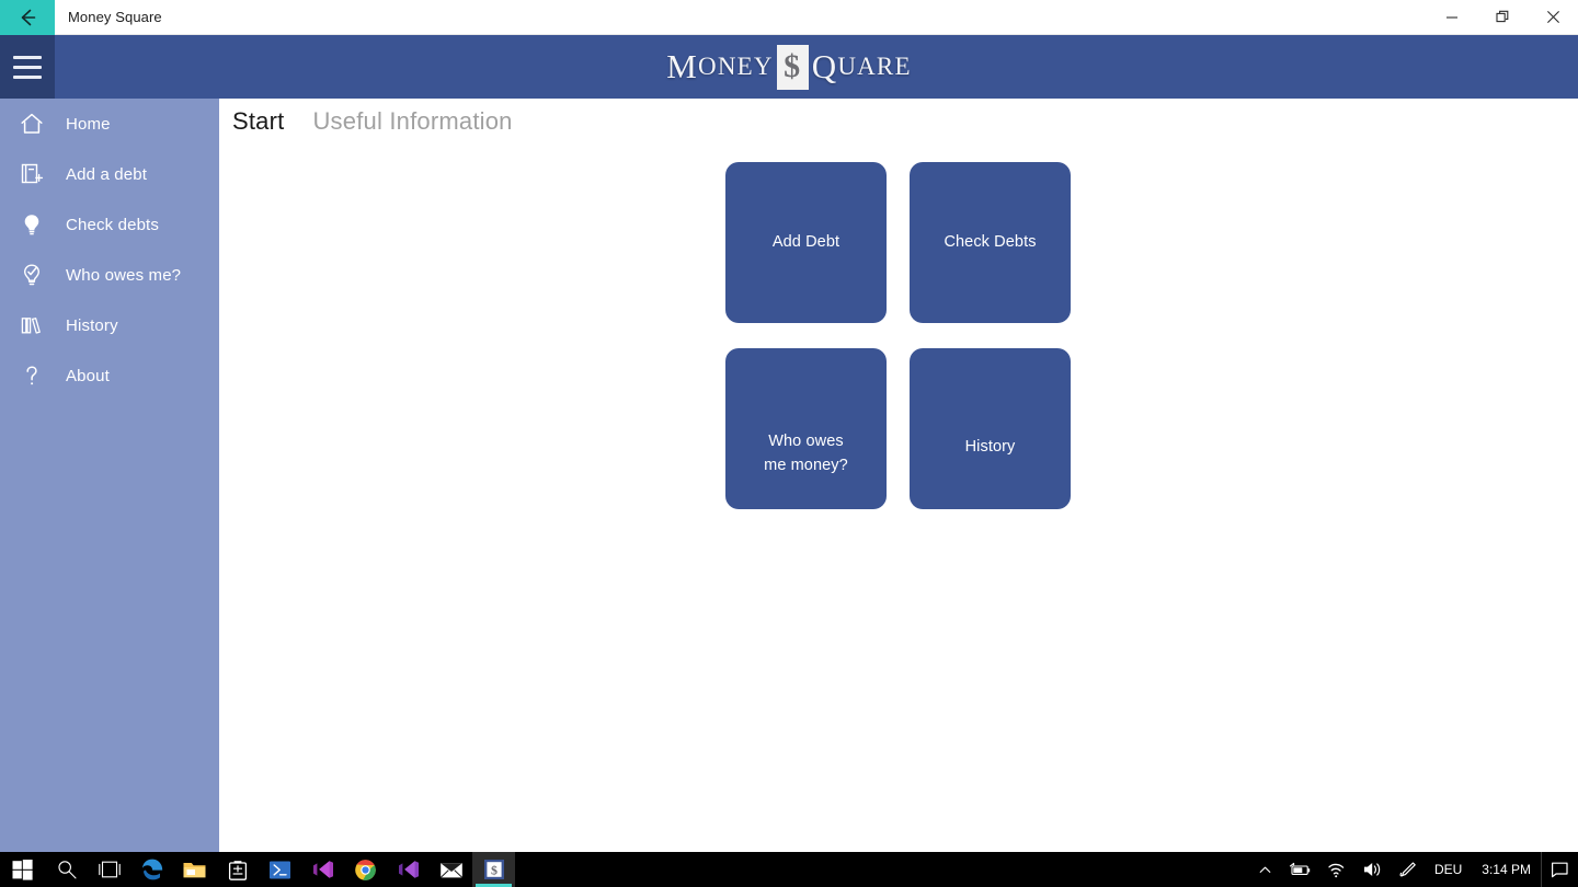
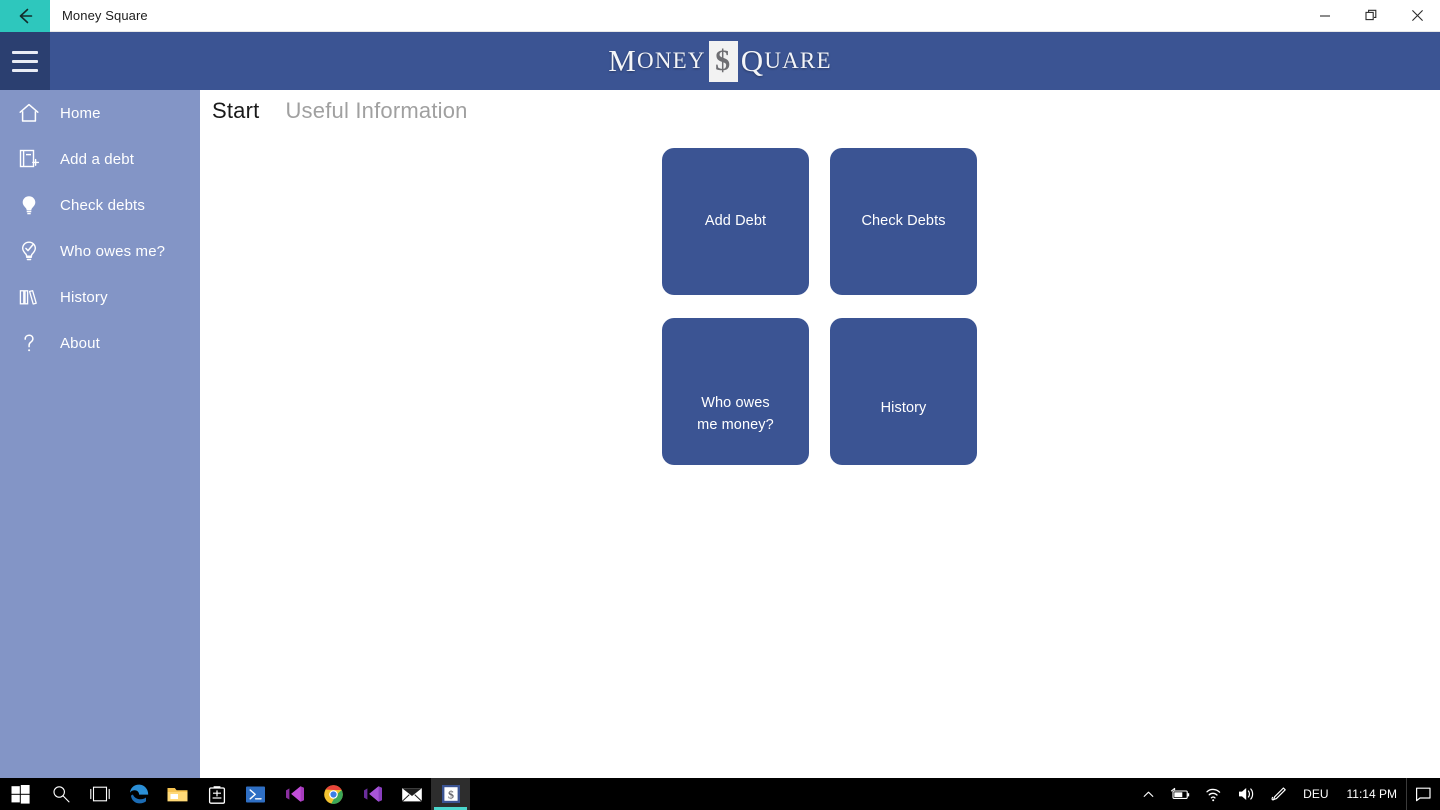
  Money Square
  M
  ONEY
  $
  Q
  UARE
  Home
  Add a debt
  Check debts
  Who owes me?
  History
  About
  Start
  Useful Information
  Add Debt
  Check Debts
  Who owes
  me money?
  History
  $
  DEU
- 3:14 PM
+ 11:14 PM
